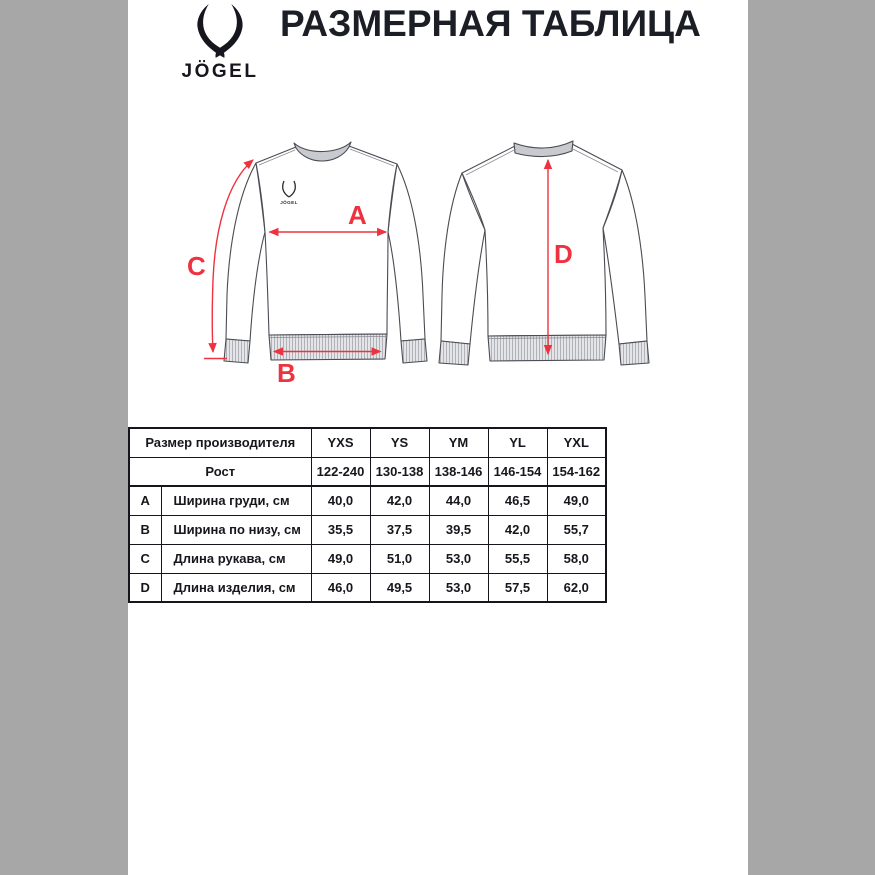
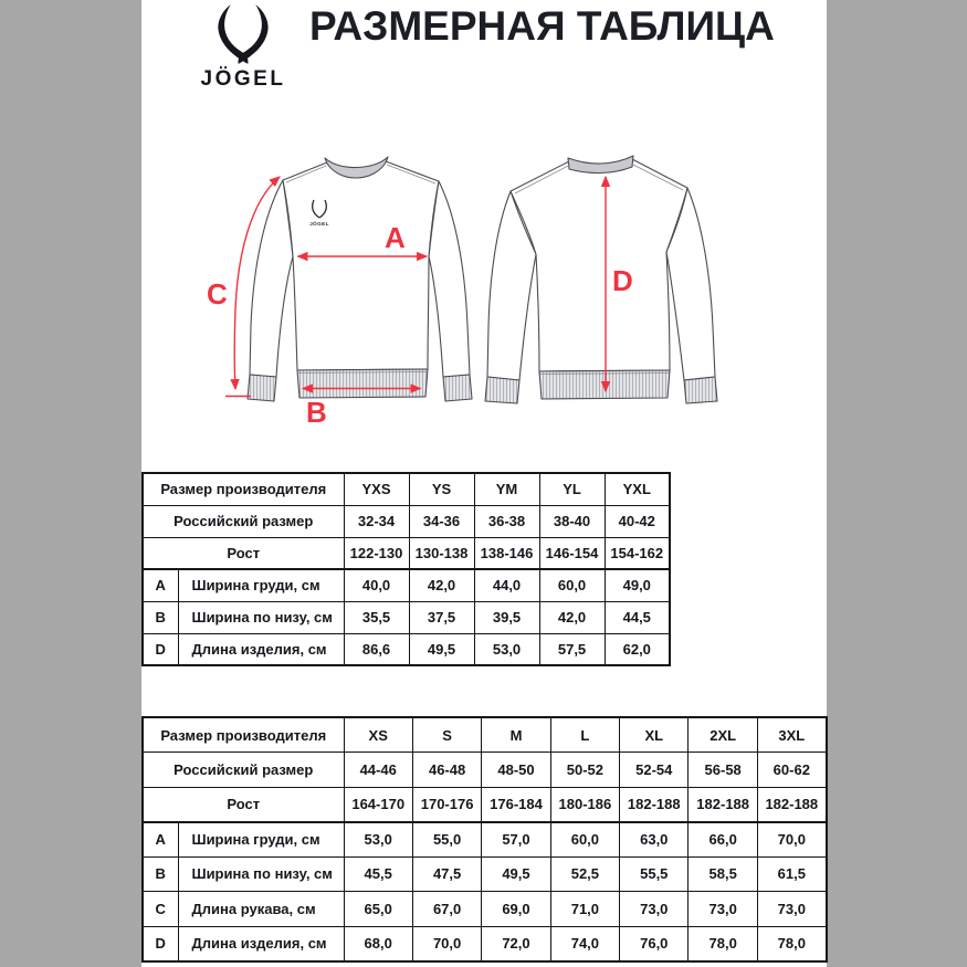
  JÖGEL
  РАЗМЕРНАЯ ТАБЛИЦА
  A
  B
  C
  D
  Размер производителя	YXS	YS	YM	YL	YXL
+ Российский размер	32-34	34-36	36-38	38-40	40-42
- Рост	122-240	130-138	138-146	146-154	154-162
+ Рост	122-130	130-138	138-146	146-154	154-162
- A	Ширина груди, см	40,0	42,0	44,0	46,5	49,0
+ A	Ширина груди, см	40,0	42,0	44,0	60,0	49,0
- B	Ширина по низу, см	35,5	37,5	39,5	42,0	55,7
+ B	Ширина по низу, см	35,5	37,5	39,5	42,0	44,5
- C	Длина рукава, см	49,0	51,0	53,0	55,5	58,0
- D	Длина изделия, см	46,0	49,5	53,0	57,5	62,0
+ D	Длина изделия, см	86,6	49,5	53,0	57,5	62,0
+ Размер производителя	XS	S	M	L	XL	2XL	3XL
+ Российский размер	44-46	46-48	48-50	50-52	52-54	56-58	60-62
+ Рост	164-170	170-176	176-184	180-186	182-188	182-188	182-188
+ A	Ширина груди, см	53,0	55,0	57,0	60,0	63,0	66,0	70,0
+ B	Ширина по низу, см	45,5	47,5	49,5	52,5	55,5	58,5	61,5
+ C	Длина рукава, см	65,0	67,0	69,0	71,0	73,0	73,0	73,0
+ D	Длина изделия, см	68,0	70,0	72,0	74,0	76,0	78,0	78,0
